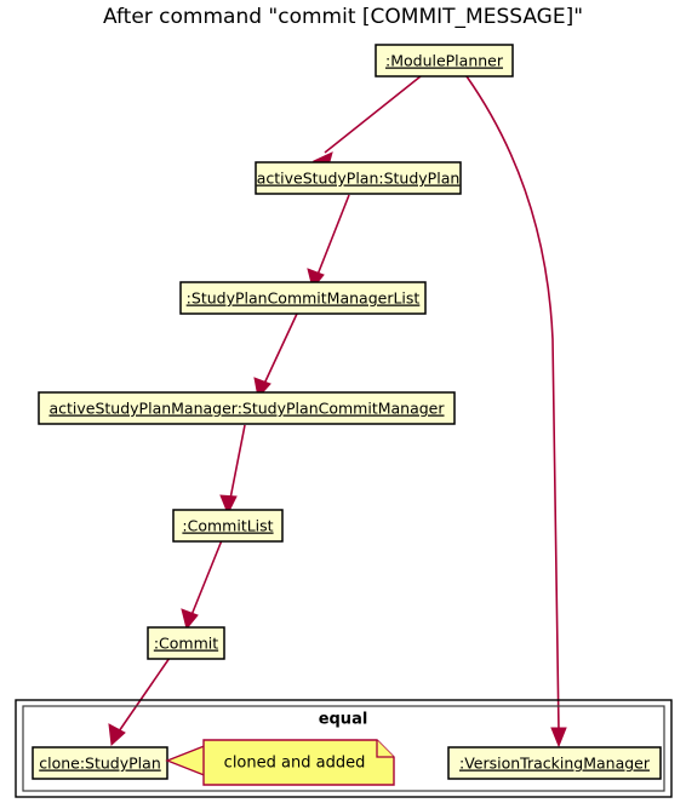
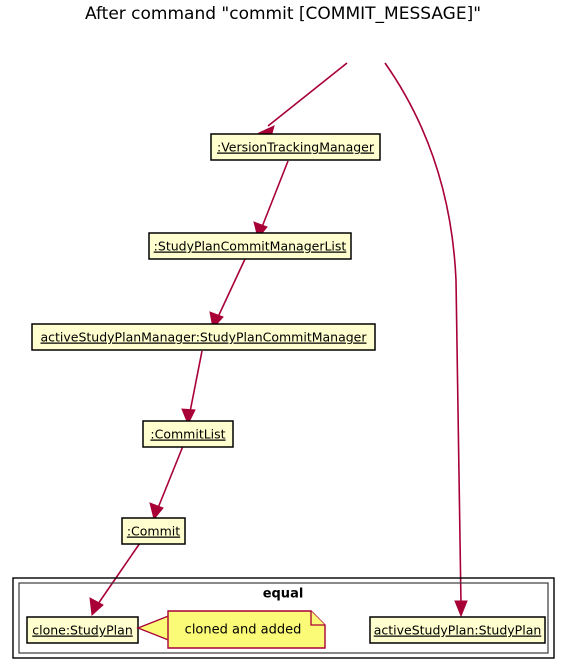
  After command "commit [COMMIT_MESSAGE]"
  equal
- :ModulePlanner
- activeStudyPlan:StudyPlan
+ :VersionTrackingManager
  :StudyPlanCommitManagerList
  activeStudyPlanManager:StudyPlanCommitManager
  :CommitList
  :Commit
  clone:StudyPlan
- :VersionTrackingManager
+ activeStudyPlan:StudyPlan
  cloned and added
